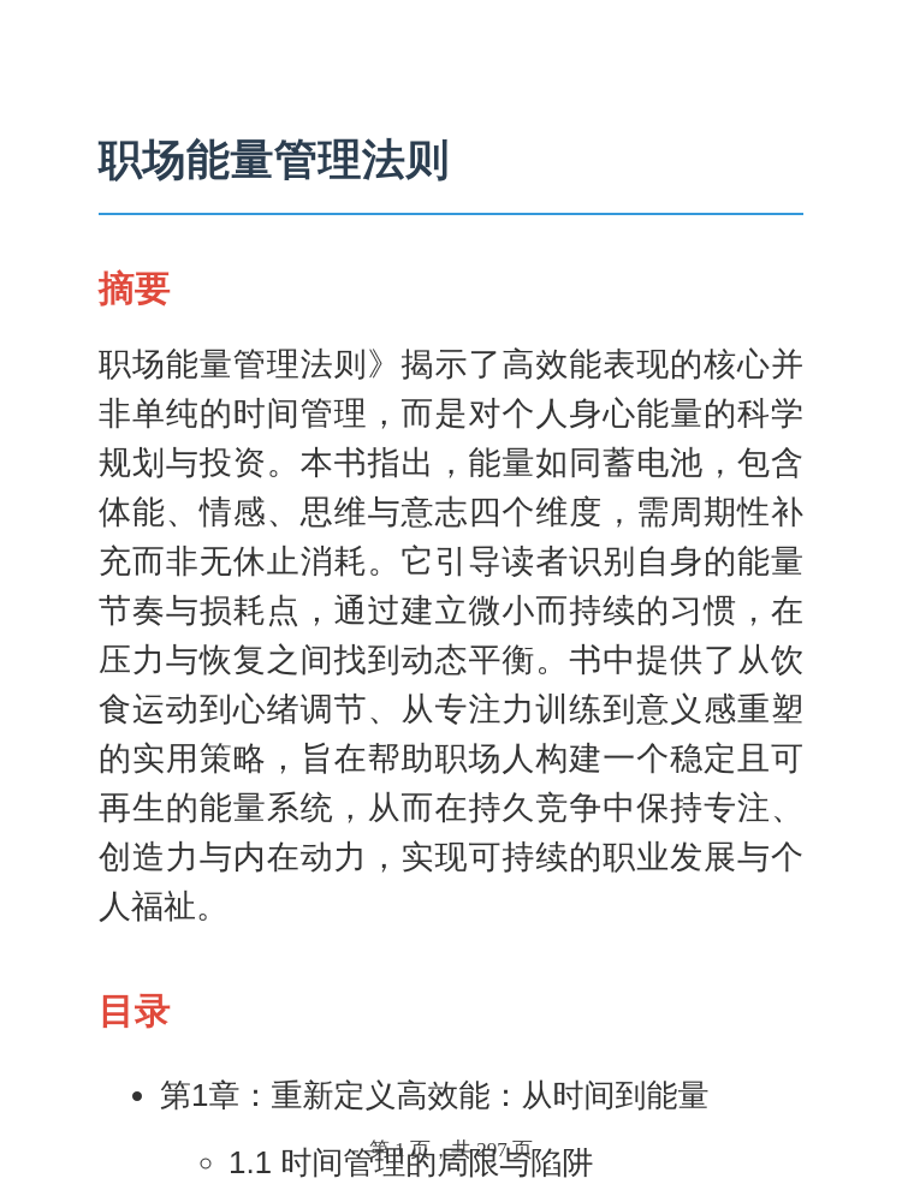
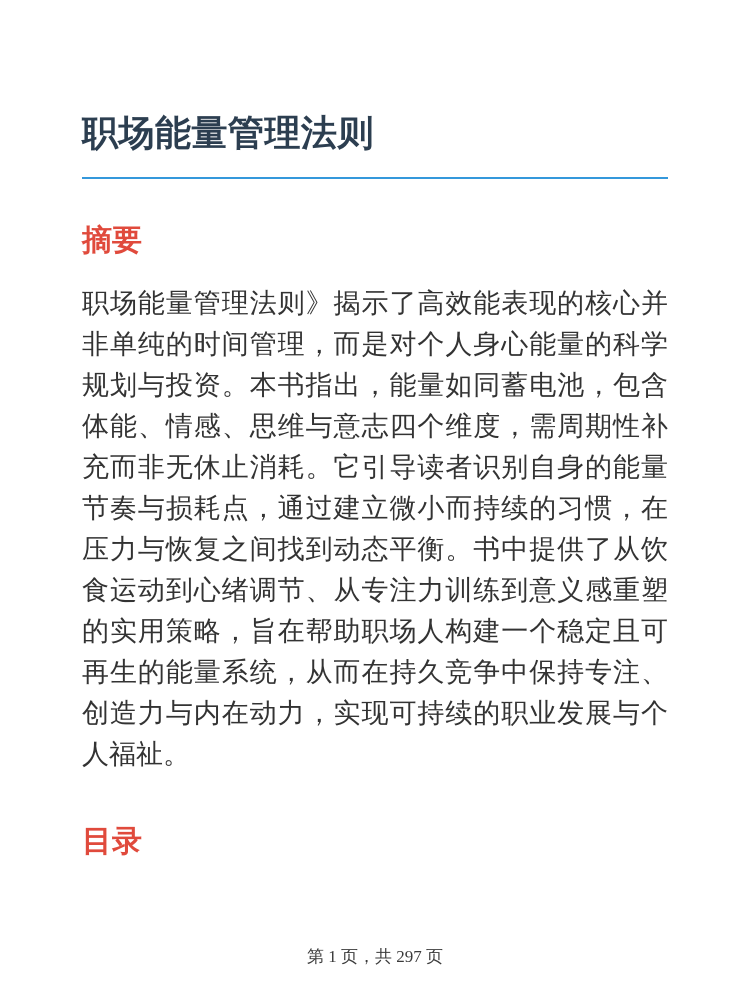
  职场能量管理法则
  摘要
  职场能量管理法则》揭示了高效能表现的核心并非单纯的时间管理，而是对个人身心能量的科学规划与投资。本书指出，能量如同蓄电池，包含体能、情感、思维与意志四个维度，需周期性补充而非无休止消耗。它引导读者识别自身的能量节奏与损耗点，通过建立微小而持续的习惯，在压力与恢复之间找到动态平衡。书中提供了从饮食运动到心绪调节、从专注力训练到意义感重塑的实用策略，旨在帮助职场人构建一个稳定且可再生的能量系统，从而在持久竞争中保持专注、创造力与内在动力，实现可持续的职业发展与个人福祉。
  目录
- 第1章：重新定义高效能：从时间到能量
- 1.1 时间管理的局限与陷阱
  第 1 页，共 297 页
